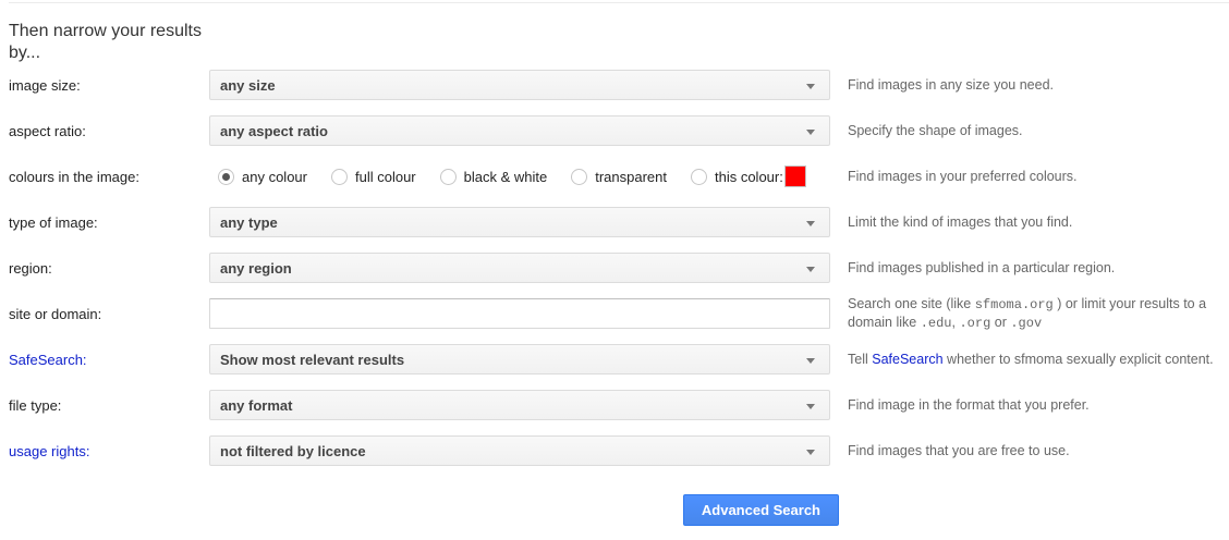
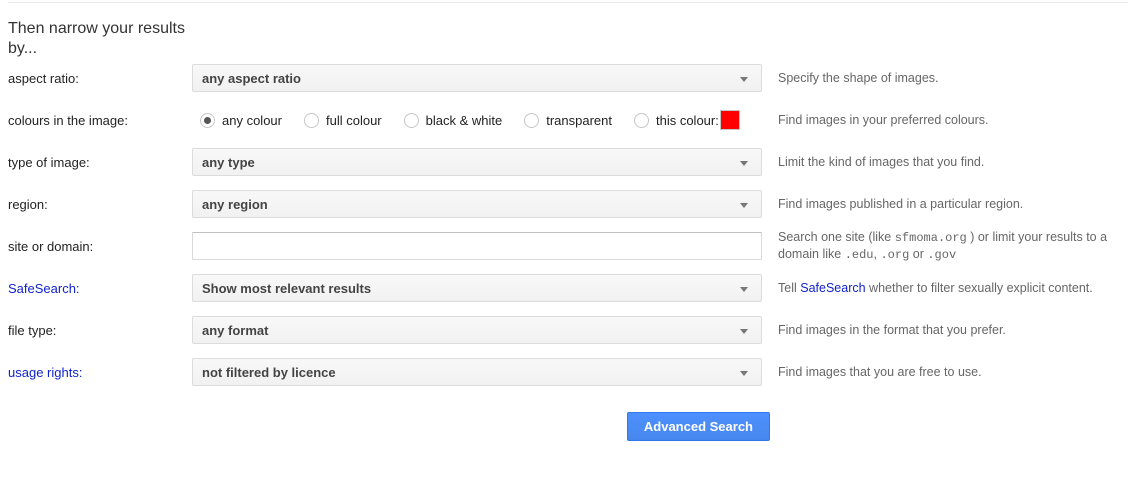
  Then narrow your results by...
- image size:
- any size
- Find images in any size you need.
  aspect ratio:
  any aspect ratio
  Specify the shape of images.
  colours in the image:
  any colour
  full colour
  black & white
  transparent
  this colour:
  Find images in your preferred colours.
  type of image:
  any type
  Limit the kind of images that you find.
  region:
  any region
  Find images published in a particular region.
  site or domain:
  Search one site (like sfmoma.org ) or limit your results to a domain like .edu, .org or .gov
  SafeSearch:
  Show most relevant results
- Tell SafeSearch whether to sfmoma sexually explicit content.
+ Tell SafeSearch whether to filter sexually explicit content.
  file type:
  any format
- Find image in the format that you prefer.
+ Find images in the format that you prefer.
  usage rights:
  not filtered by licence
  Find images that you are free to use.
  Advanced Search
